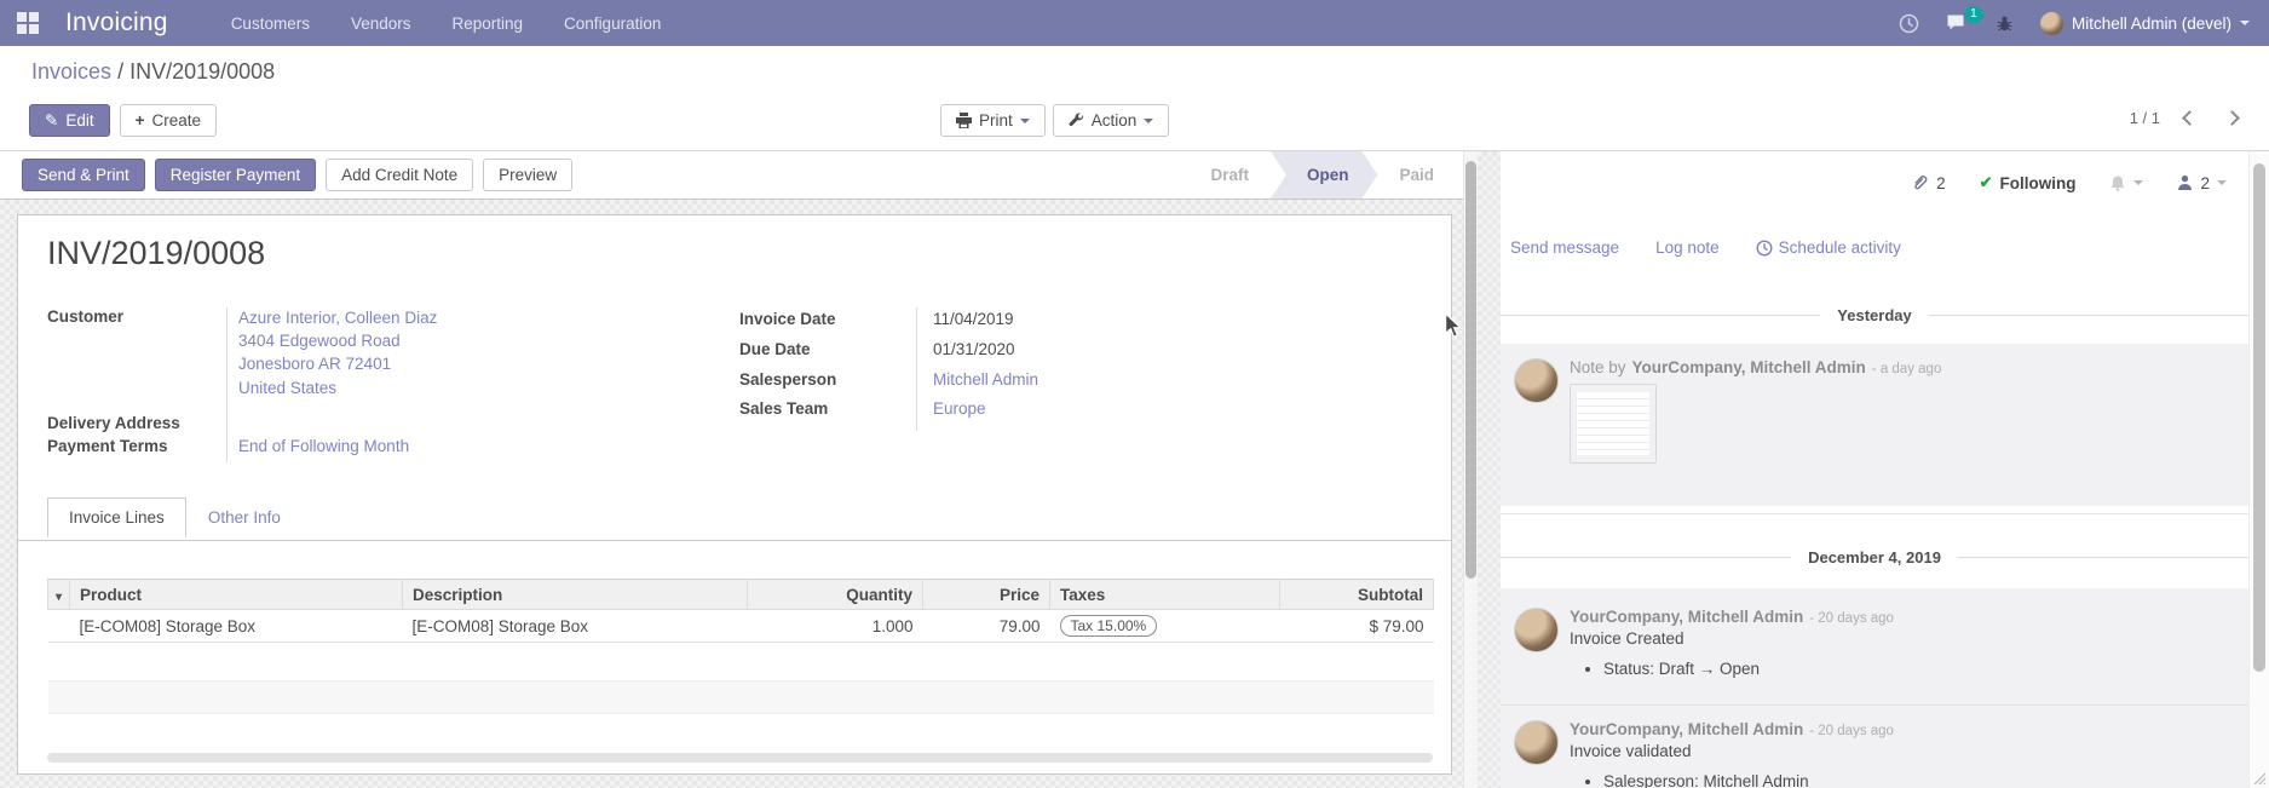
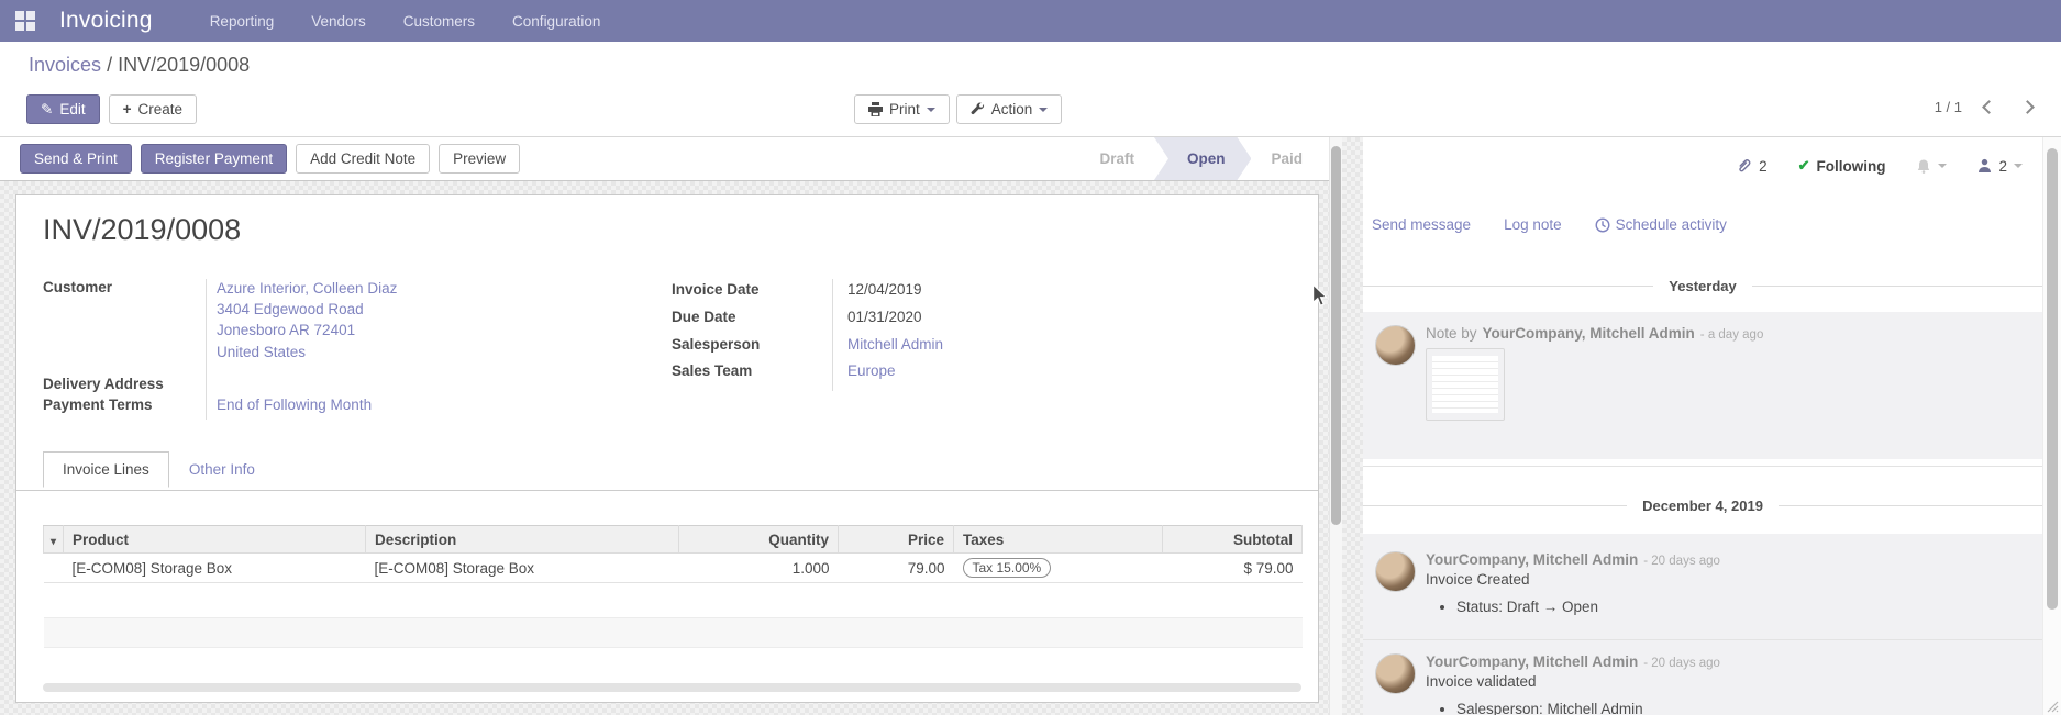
  Invoicing
- Customers
+ Reporting
  Vendors
- Reporting
+ Customers
  Configuration
- 1
- Mitchell Admin (devel)
  Invoices / INV/2019/0008
  ✎
  Edit
  +
  Create
  Print
  Action
  1 / 1
  Send & Print
  Register Payment
  Add Credit Note
  Preview
  Draft
  Open
  Paid
  INV/2019/0008
  Customer
  Azure Interior, Colleen Diaz
  3404 Edgewood Road
  Jonesboro AR 72401
  United States
  Delivery Address
  Payment Terms
  End of Following Month
  Invoice Date
  Due Date
  Salesperson
  Sales Team
- 11/04/2019
+ 12/04/2019
  01/31/2020
  Mitchell Admin
  Europe
  Invoice Lines
  Other Info
  ▾	Product	Description	Quantity	Price	Taxes	Subtotal
  	[E-COM08] Storage Box	[E-COM08] Storage Box	1.000	79.00	Tax 15.00%	$ 79.00
  2
  ✔
  Following
  2
  Send message
  Log note
  Schedule activity
  Yesterday
  Note by
  YourCompany, Mitchell Admin
  - a day ago
  December 4, 2019
  YourCompany, Mitchell Admin
  - 20 days ago
  Invoice Created
  Status: Draft → Open
  YourCompany, Mitchell Admin
  - 20 days ago
  Invoice validated
  Salesperson: Mitchell Admin
